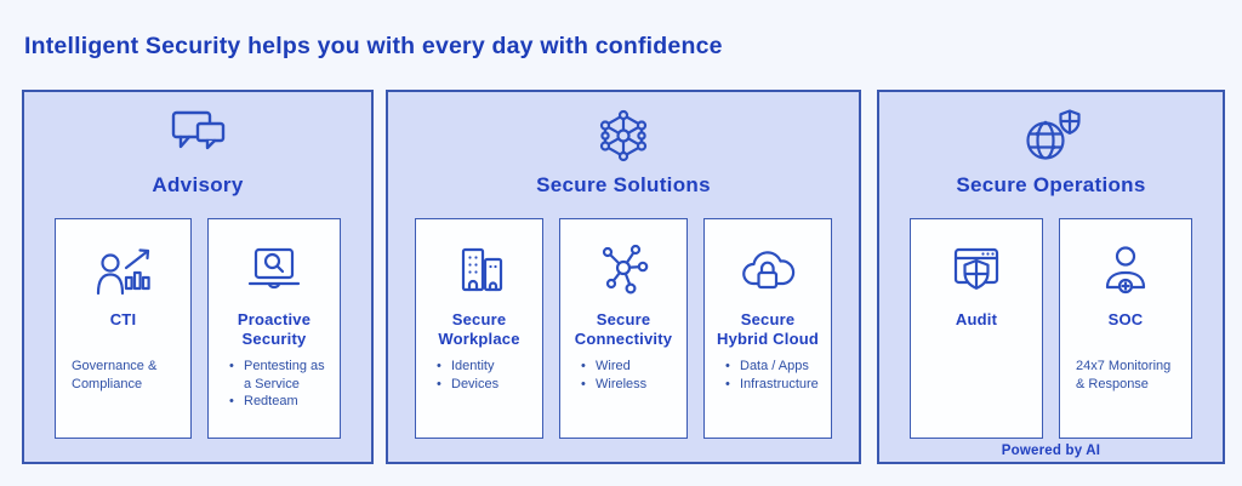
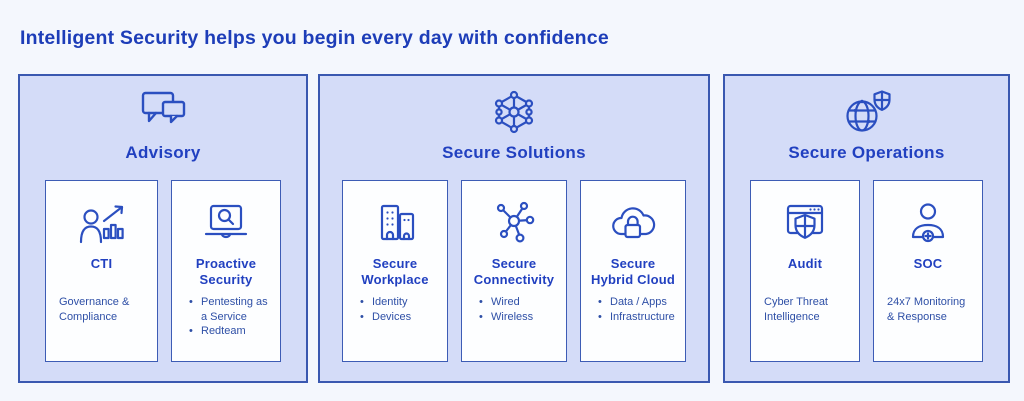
- Intelligent Security helps you with every day with confidence
+ Intelligent Security helps you begin every day with confidence
  Advisory
  CTI
  Governance & Compliance
  Proactive Security
  Pentesting as a Service
  Redteam
  Secure Solutions
  Secure Workplace
  Identity
  Devices
  Secure Connectivity
  Wired
  Wireless
  Secure Hybrid Cloud
  Data / Apps
  Infrastructure
  Secure Operations
  Audit
+ Cyber Threat Intelligence
  SOC
  24x7 Monitoring & Response
- Powered by AI
